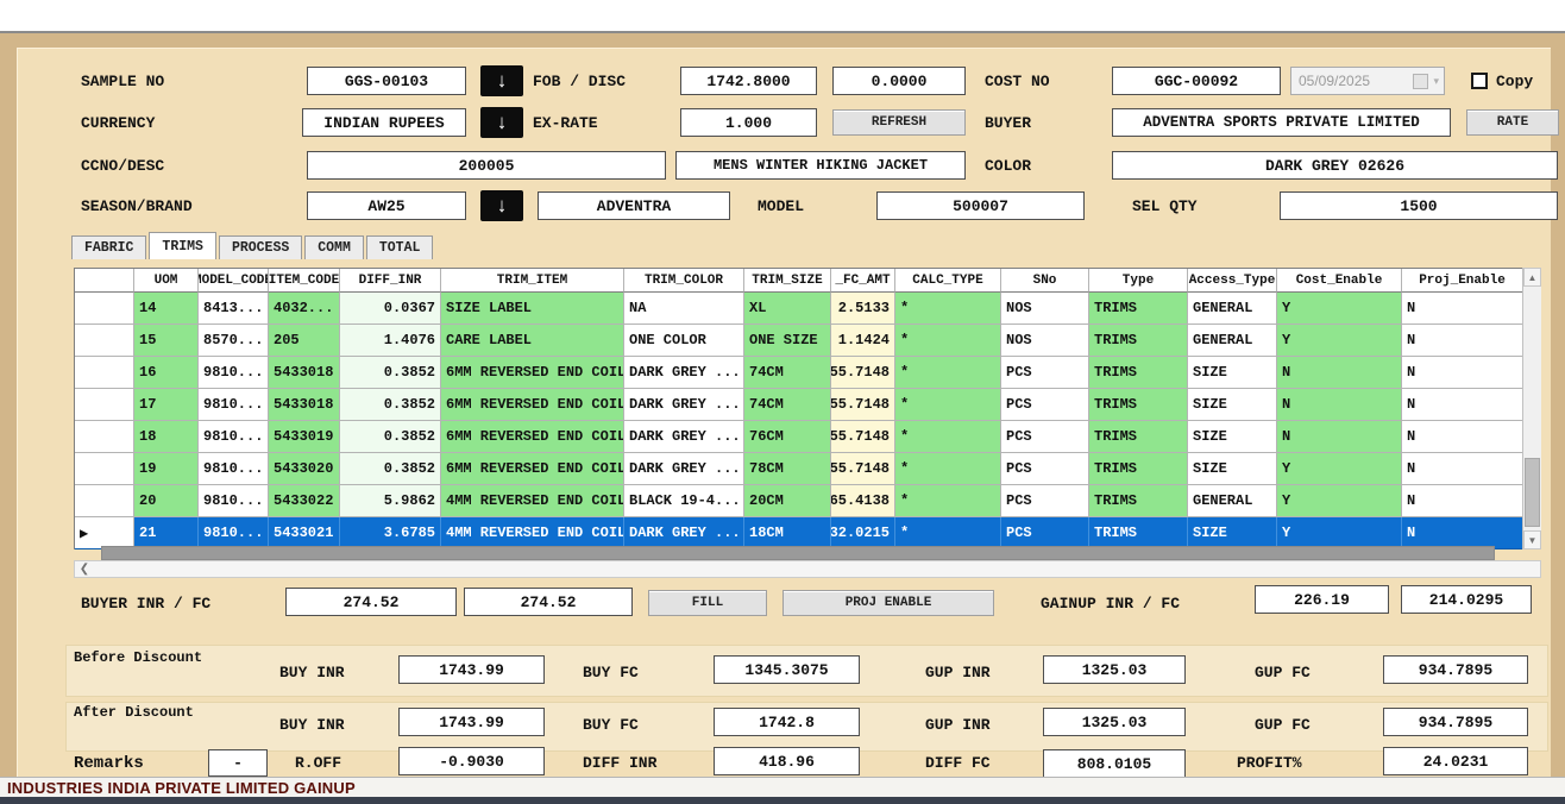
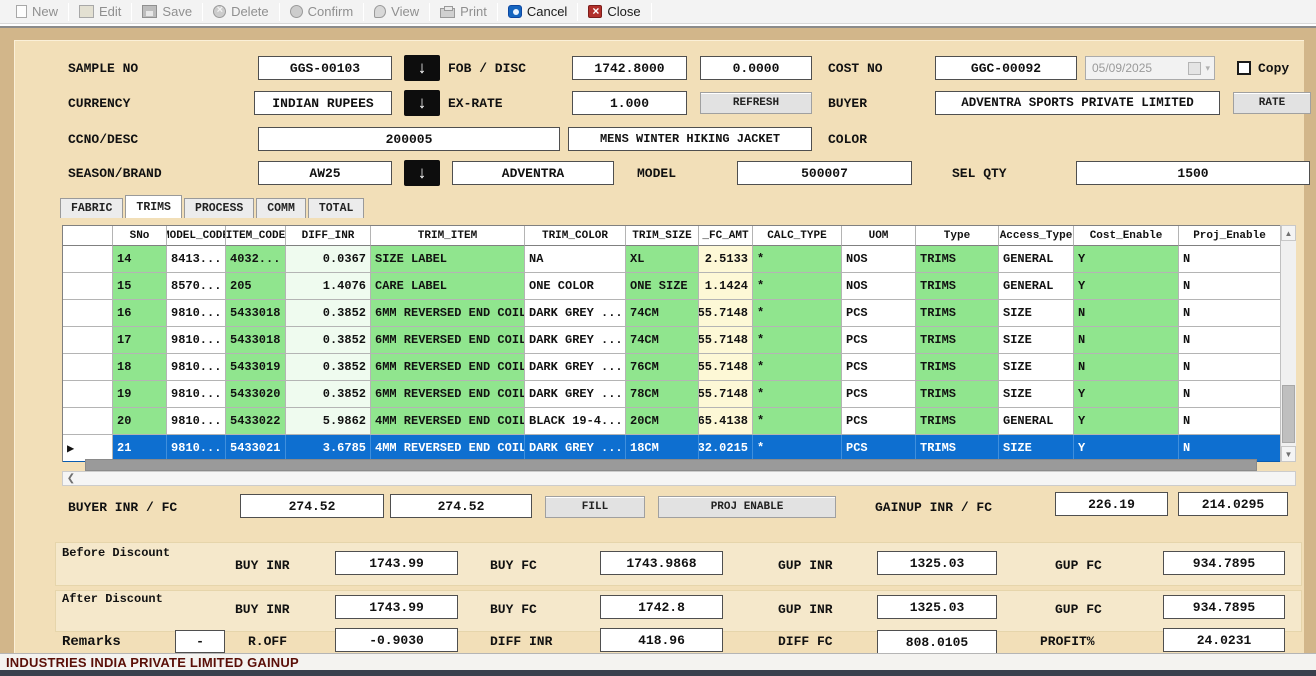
+ New
+ Edit
+ Save
+ Delete
+ Confirm
+ View
+ Print
+ Cancel
+ Close
  SAMPLE NO
  GGS-00103
  ↓
  FOB / DISC
  1742.8000
  0.0000
  COST NO
  GGC-00092
  05/09/2025
  ▾
  Copy
  CURRENCY
  INDIAN RUPEES
  ↓
  EX-RATE
  1.000
  REFRESH
  BUYER
  ADVENTRA SPORTS PRIVATE LIMITED
  RATE
  CCNO/DESC
  200005
  MENS WINTER HIKING JACKET
  COLOR
- DARK GREY 02626
  SEASON/BRAND
  AW25
  ↓
  ADVENTRA
  MODEL
  500007
  SEL QTY
  1500
  FABRIC
  TRIMS
  PROCESS
  COMM
  TOTAL
- UOM
+ SNo
  MODEL_COD
  ITEM_CODE
  DIFF_INR
  TRIM_ITEM
  TRIM_COLOR
  TRIM_SIZE
  _FC_AMT
  CALC_TYPE
- SNo
+ UOM
  Type
  Access_Type
  Cost_Enable
  Proj_Enable
  14
  8413...
  4032...
  0.0367
  SIZE LABEL
  NA
  XL
  2.5133
  *
  NOS
  TRIMS
  GENERAL
  Y
  N
  15
  8570...
  205
  1.4076
  CARE LABEL
  ONE COLOR
  ONE SIZE
  1.1424
  *
  NOS
  TRIMS
  GENERAL
  Y
  N
  16
  9810...
  5433018
  0.3852
  6MM REVERSED END COIL
  DARK GREY ...
  74CM
  55.7148
  *
  PCS
  TRIMS
  SIZE
  N
  N
  17
  9810...
  5433018
  0.3852
  6MM REVERSED END COIL
  DARK GREY ...
  74CM
  55.7148
  *
  PCS
  TRIMS
  SIZE
  N
  N
  18
  9810...
  5433019
  0.3852
  6MM REVERSED END COIL
  DARK GREY ...
  76CM
  55.7148
  *
  PCS
  TRIMS
  SIZE
  N
  N
  19
  9810...
  5433020
  0.3852
  6MM REVERSED END COIL
  DARK GREY ...
  78CM
  55.7148
  *
  PCS
  TRIMS
  SIZE
  Y
  N
  20
  9810...
  5433022
  5.9862
  4MM REVERSED END COIL
  BLACK 19-4...
  20CM
  65.4138
  *
  PCS
  TRIMS
  GENERAL
  Y
  N
  ▶
  21
  9810...
  5433021
  3.6785
  4MM REVERSED END COIL
  DARK GREY ...
  18CM
  32.0215
  *
  PCS
  TRIMS
  SIZE
  Y
  N
  ▲
  ▼
  ❮
  BUYER INR / FC
  274.52
  274.52
  FILL
  PROJ ENABLE
  GAINUP INR / FC
  226.19
  214.0295
  Before Discount
  BUY INR
  1743.99
  BUY FC
- 1345.3075
+ 1743.9868
  GUP INR
  1325.03
  GUP FC
  934.7895
  After Discount
  BUY INR
  1743.99
  BUY FC
  1742.8
  GUP INR
  1325.03
  GUP FC
  934.7895
  Remarks
  -
  R.OFF
  -0.9030
  DIFF INR
  418.96
  DIFF FC
  808.0105
  PROFIT%
  24.0231
  INDUSTRIES INDIA PRIVATE LIMITED GAINUP
